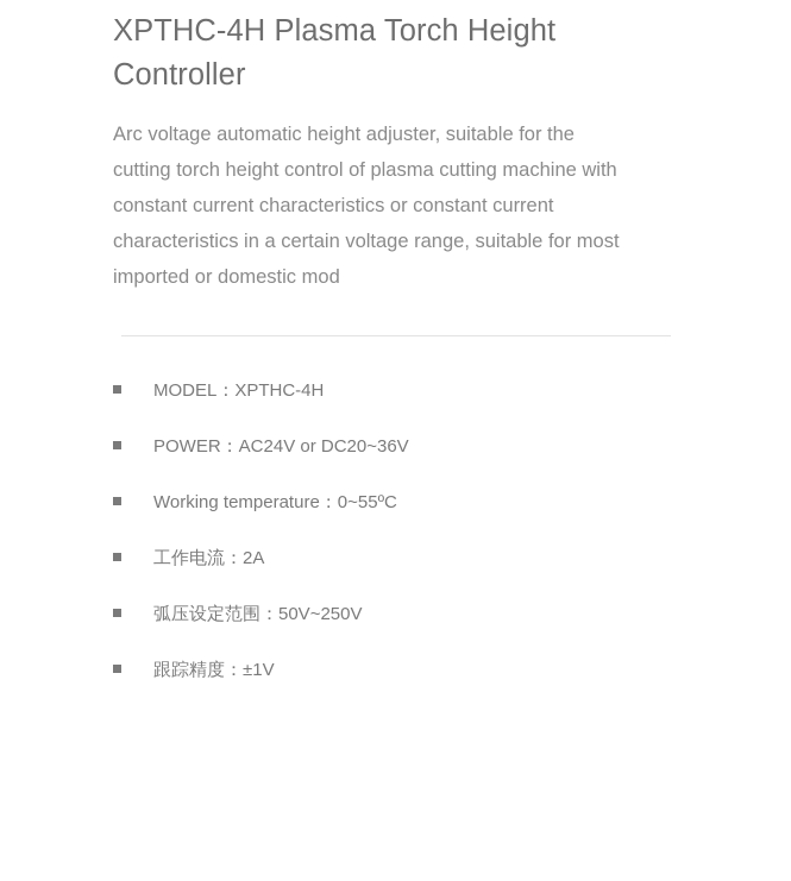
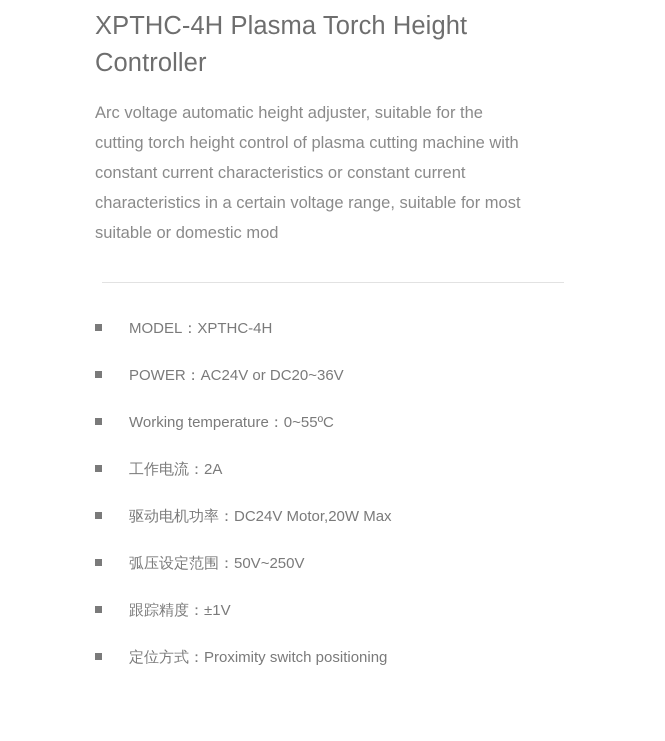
  XPTHC-4H Plasma Torch Height Controller
- Arc voltage automatic height adjuster, suitable for the cutting torch height control of plasma cutting machine with constant current characteristics or constant current characteristics in a certain voltage range, suitable for most imported or domestic mod
+ Arc voltage automatic height adjuster, suitable for the cutting torch height control of plasma cutting machine with constant current characteristics or constant current characteristics in a certain voltage range, suitable for most suitable or domestic mod
  MODEL：XPTHC-4H
  POWER：AC24V or DC20~36V
  Working temperature：0~55ºC
  工作电流：2A
+ 驱动电机功率：DC24V Motor,20W Max
  弧压设定范围：50V~250V
  跟踪精度：±1V
+ 定位方式：Proximity switch positioning
